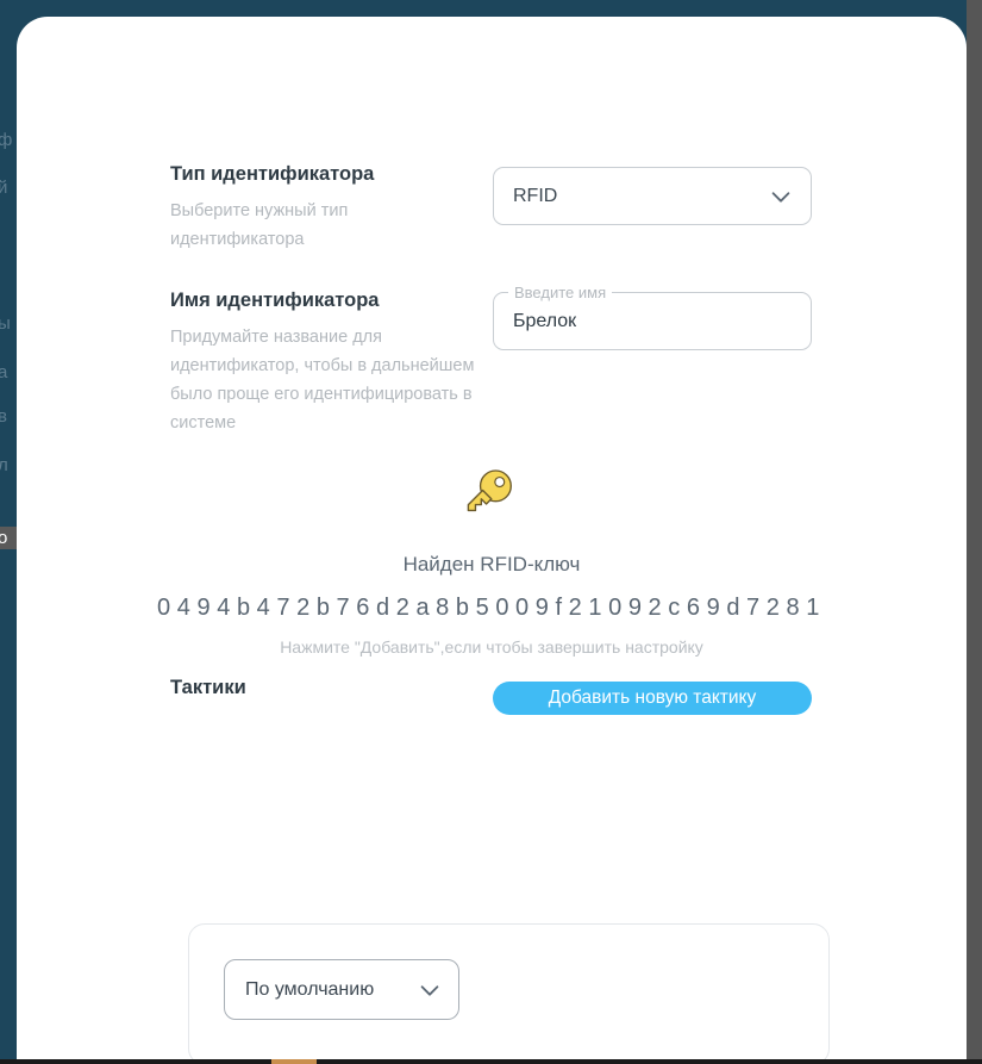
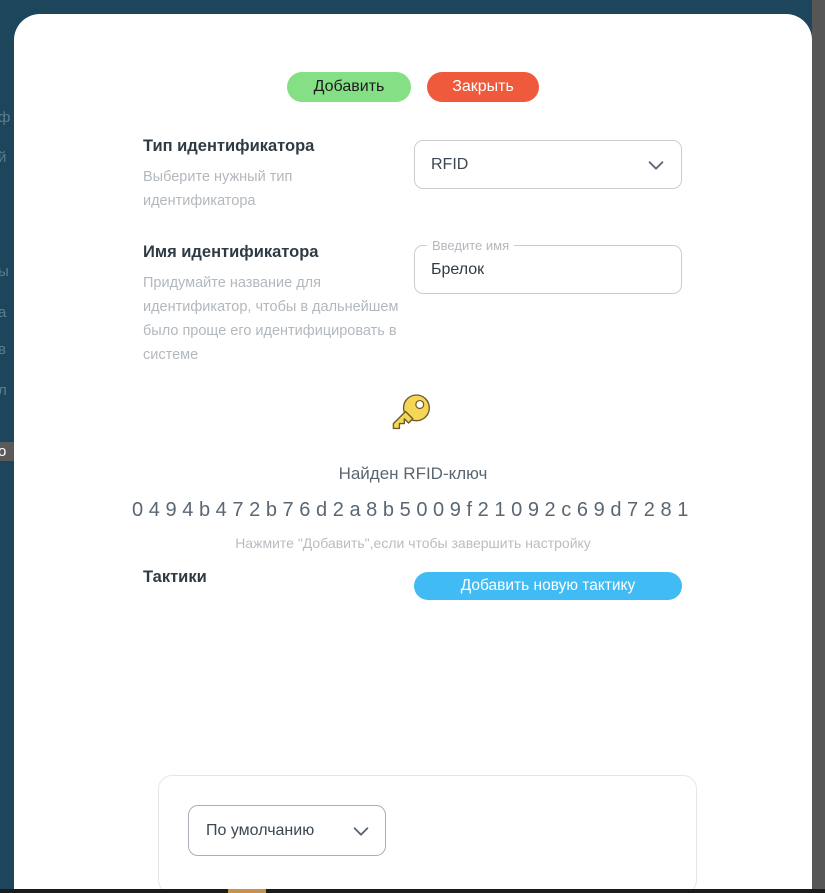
  ф
  й
  ы
  а
  в
  л
  о
+ Добавить
+ Закрыть
  Тип идентификатора
  Выберите нужный тип идентификатора
  RFID
  Имя идентификатора
  Придумайте название для идентификатор, чтобы в дальнейшем было проще его идентифицировать в системе
  Введите имя
  Брелок
  Найден RFID-ключ
  0494b472b76d2a8b5009f21092c69d7281
  Нажмите "Добавить",если чтобы завершить настройку
  Тактики
  Добавить новую тактику
  По умолчанию
